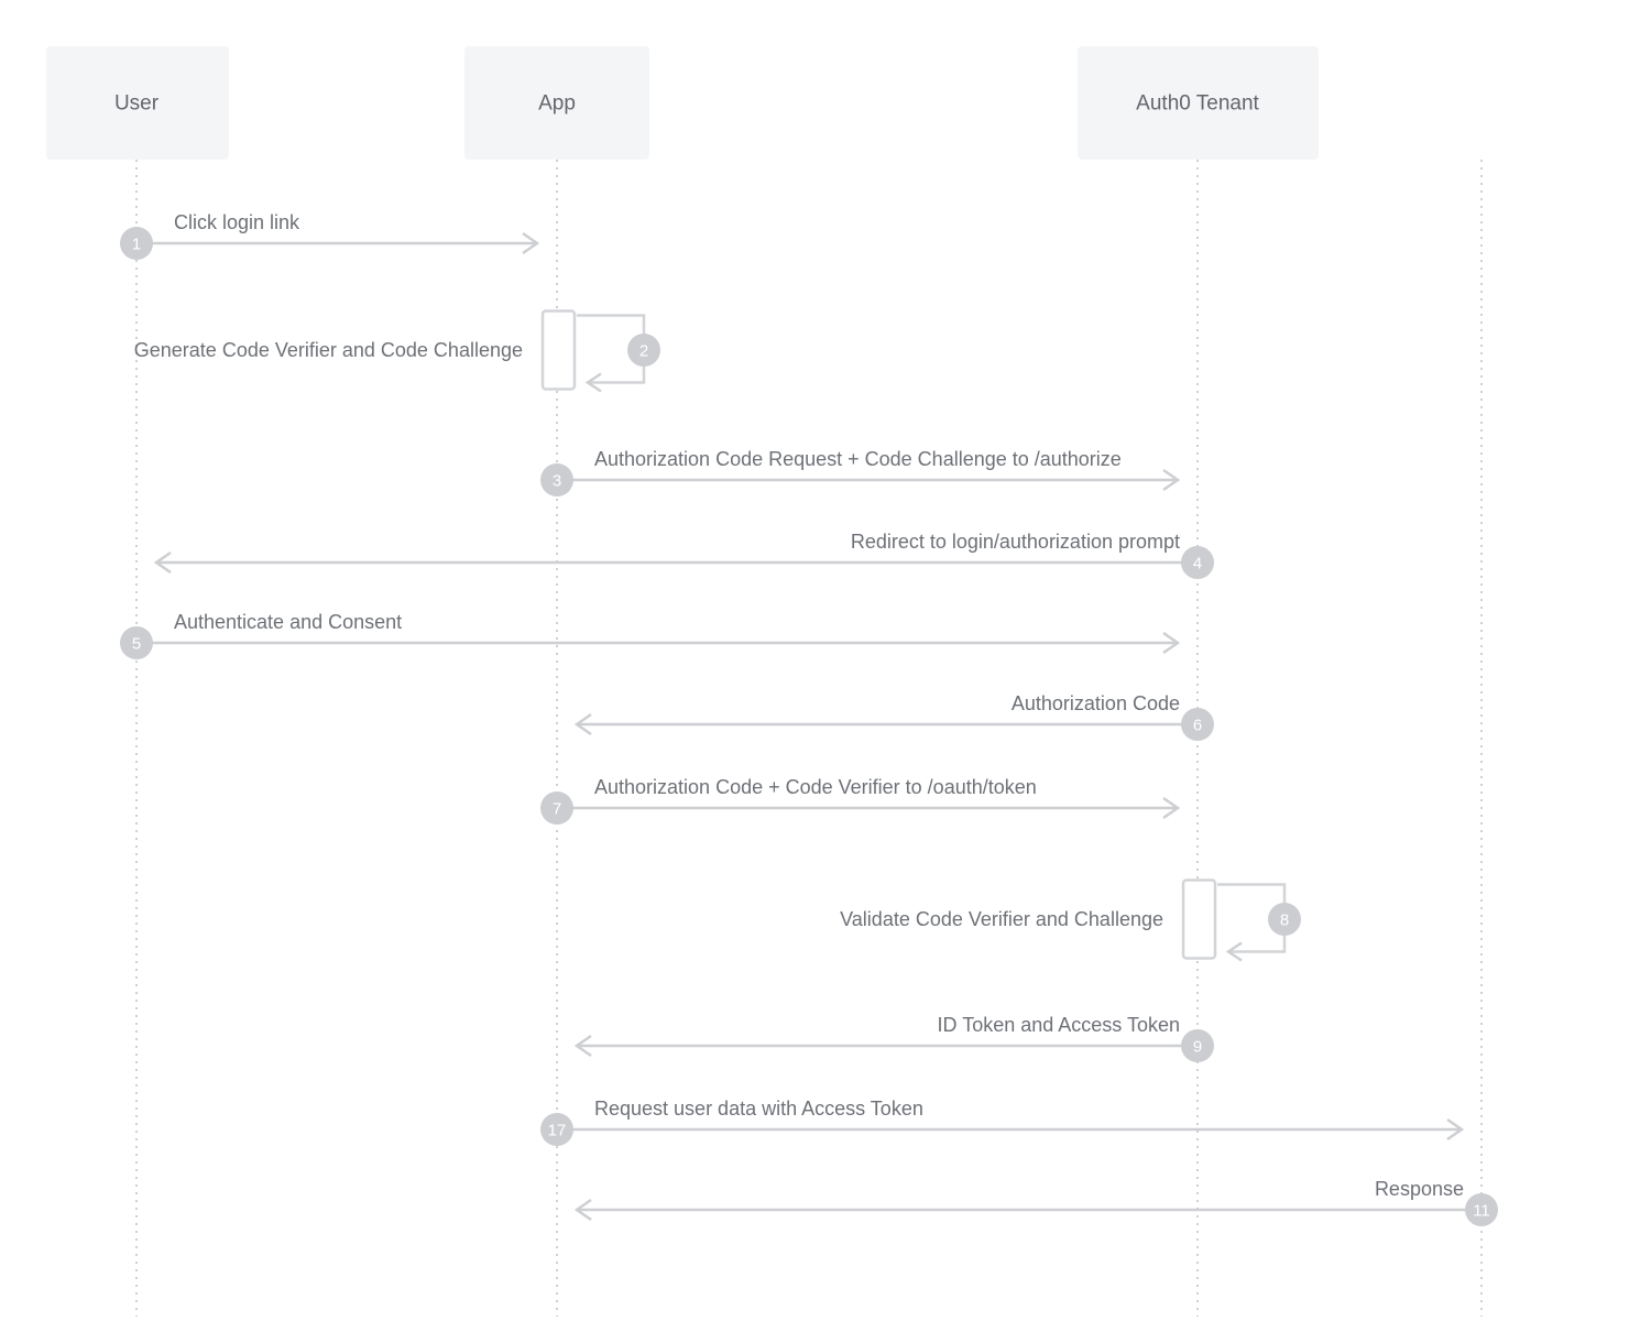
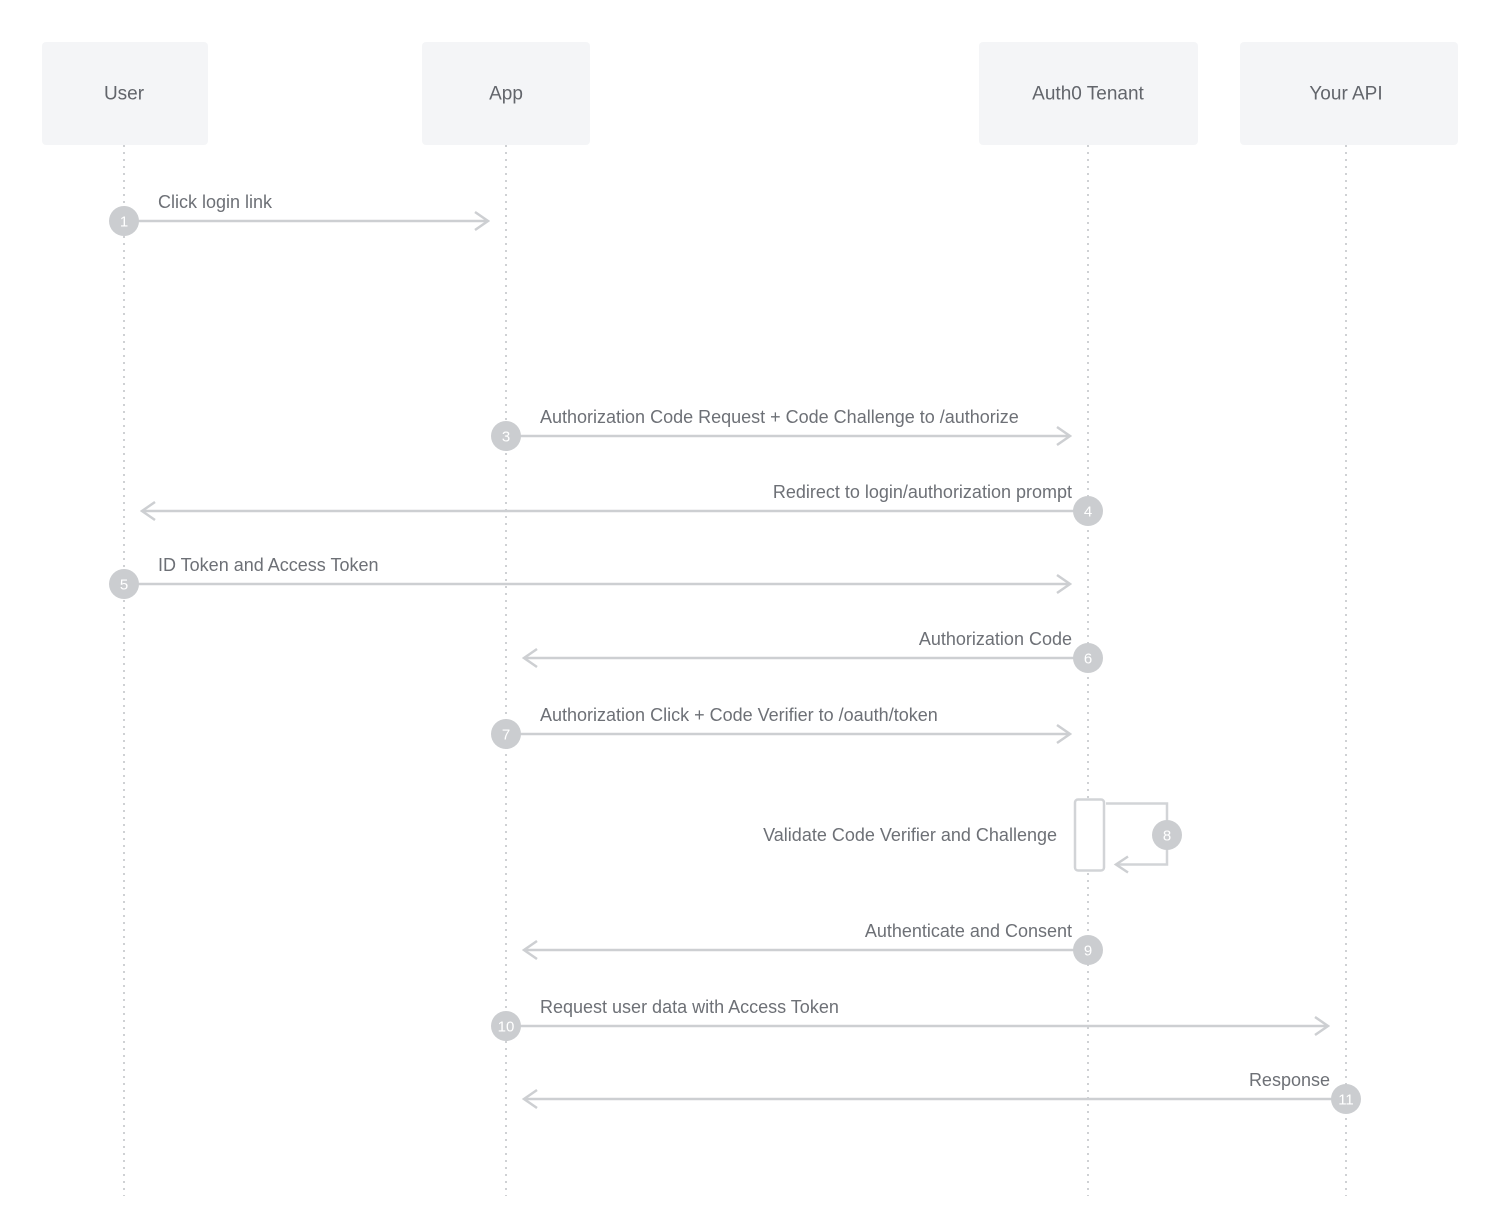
  User
  App
  Auth0 Tenant
+ Your API
  1
  Click login link
- 2
- Generate Code Verifier and Code Challenge
  3
  Authorization Code Request + Code Challenge to /authorize
  4
  Redirect to login/authorization prompt
  5
- Authenticate and Consent
+ ID Token and Access Token
  6
  Authorization Code
  7
- Authorization Code + Code Verifier to /oauth/token
+ Authorization Click + Code Verifier to /oauth/token
  8
  Validate Code Verifier and Challenge
  9
- ID Token and Access Token
+ Authenticate and Consent
- 17
+ 10
  Request user data with Access Token
  11
  Response
